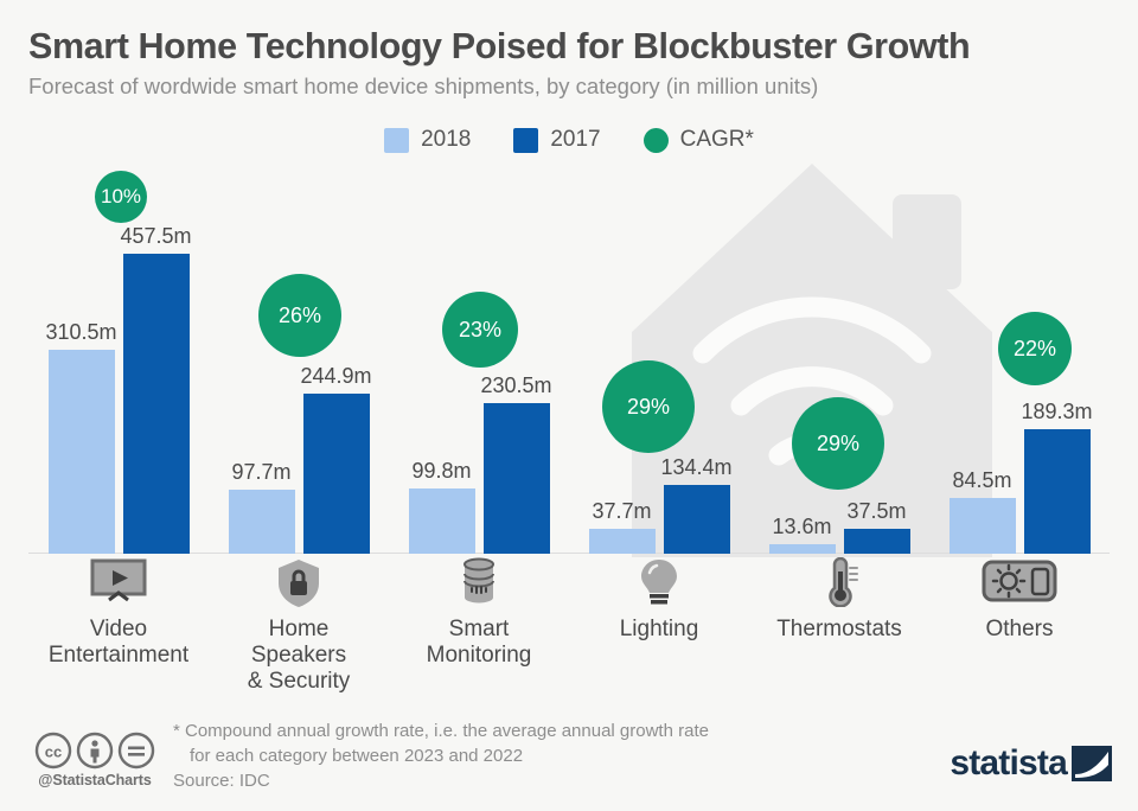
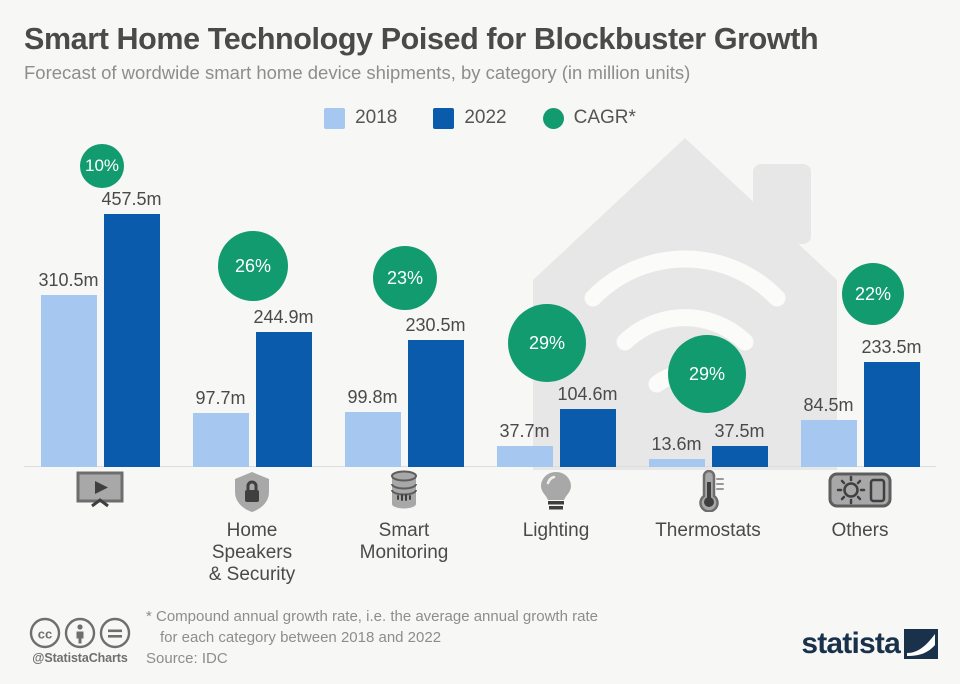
  Smart Home Technology Poised for Blockbuster Growth
  Forecast of wordwide smart home device shipments, by category (in million units)
  2018
- 2017
+ 2022
  CAGR*
  10%
  310.5m
  457.5m
  26%
  97.7m
  244.9m
  23%
  99.8m
  230.5m
  29%
  37.7m
- 134.4m
+ 104.6m
  29%
  13.6m
  37.5m
  22%
  84.5m
- 189.3m
+ 233.5m
- Video
- Entertainment
  Home
  Speakers
  & Security
  Smart
  Monitoring
  Lighting
  Thermostats
  Others
  cc
  @StatistaCharts
  * Compound annual growth rate, i.e. the average annual growth rate
- for each category between 2023 and 2022
+ for each category between 2018 and 2022
  Source: IDC
  statista
